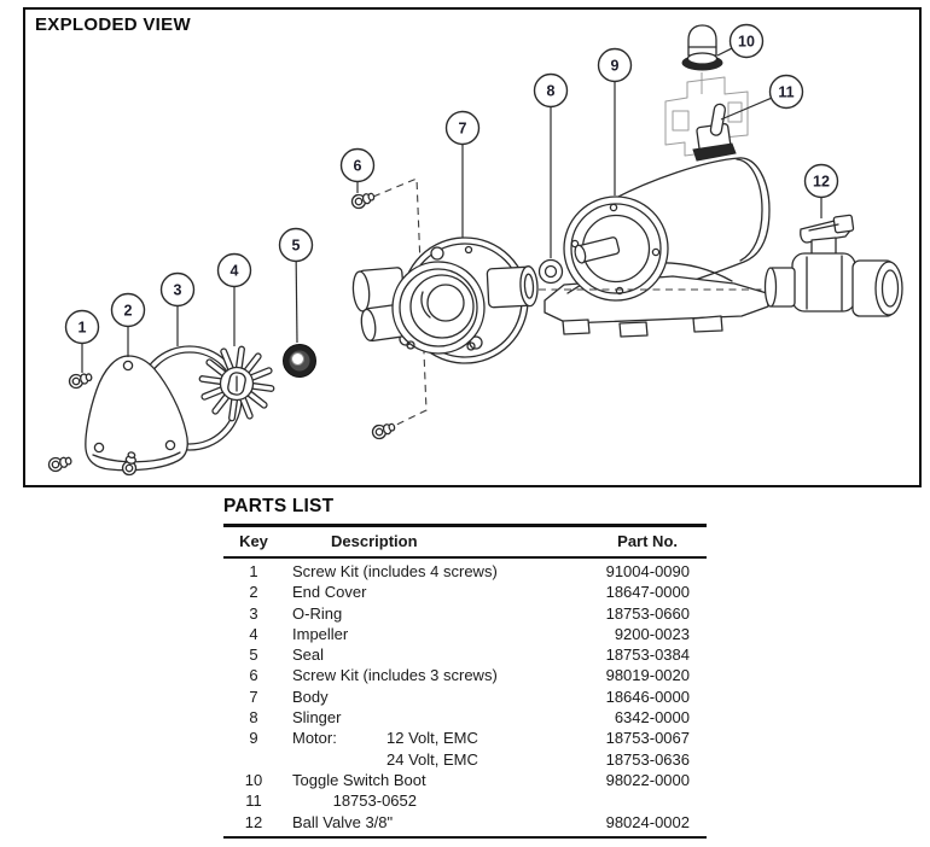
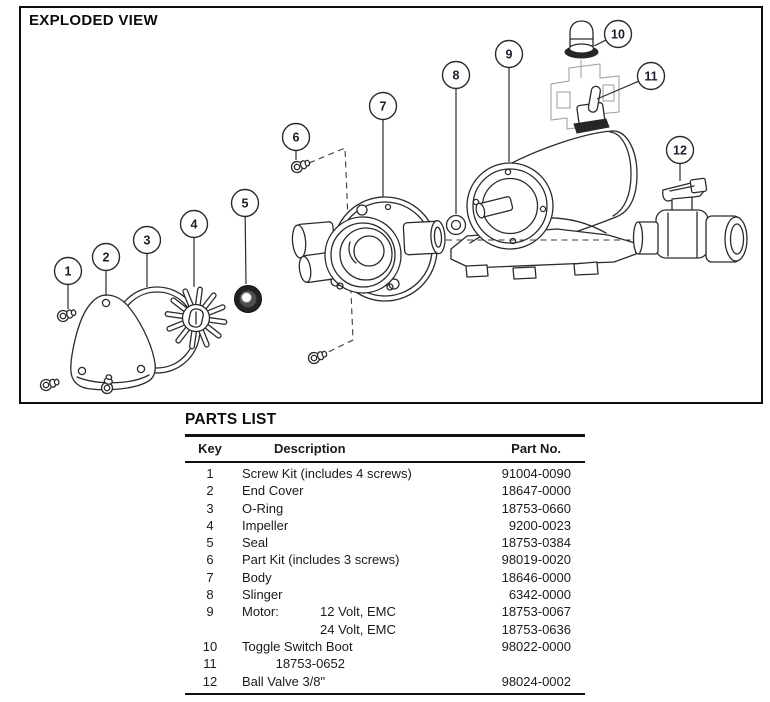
  EXPLODED VIEW
  1
  2
  3
  4
  5
  6
  7
  8
  9
  10
  11
  12
  PARTS LIST
  Key
  Description
  Part No.
  1
  Screw Kit (includes 4 screws)
  91004-0090
  2
  End Cover
  18647-0000
  3
  O-Ring
  18753-0660
  4
  Impeller
  9200-0023
  5
  Seal
  18753-0384
  6
- Screw Kit (includes 3 screws)
+ Part Kit (includes 3 screws)
  98019-0020
  7
  Body
  18646-0000
  8
  Slinger
  6342-0000
  9
  Motor:
  12 Volt, EMC
  18753-0067
  24 Volt, EMC
  18753-0636
  10
  Toggle Switch Boot
  98022-0000
  11
  18753-0652
  12
  Ball Valve 3/8"
  98024-0002
